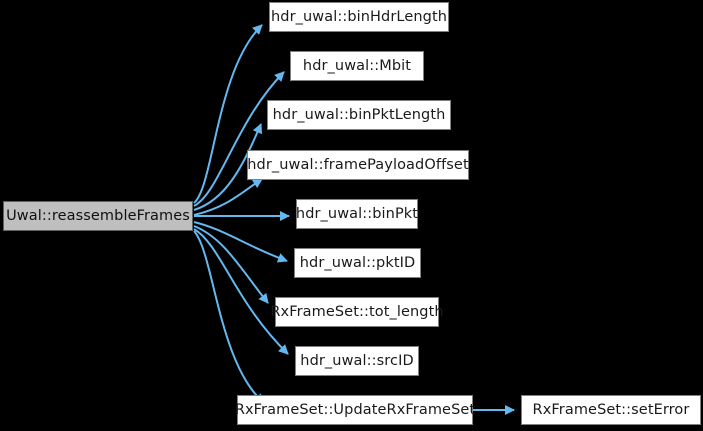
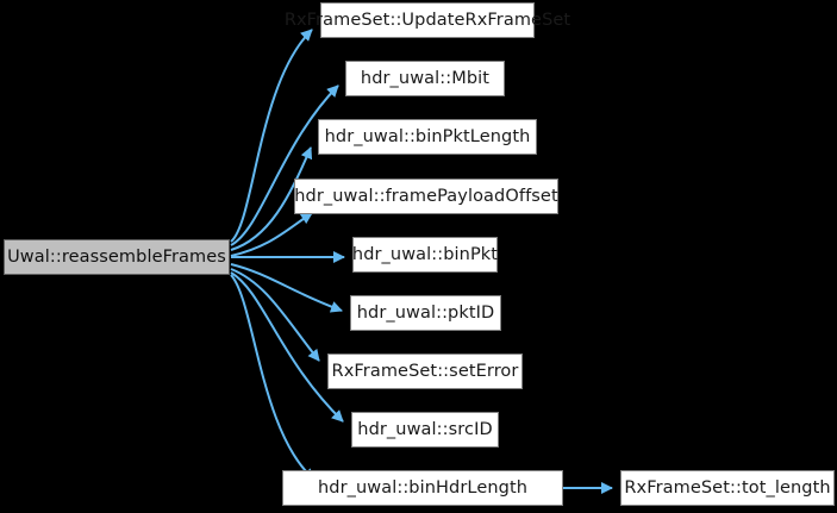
  Uwal::reassembleFrames
- hdr_uwal::binHdrLength
+ RxFrameSet::UpdateRxFrameSet
  hdr_uwal::Mbit
  hdr_uwal::binPktLength
  hdr_uwal::framePayloadOffset
  hdr_uwal::binPkt
  hdr_uwal::pktID
- RxFrameSet::tot_length
+ RxFrameSet::setError
  hdr_uwal::srcID
- RxFrameSet::UpdateRxFrameSet
+ hdr_uwal::binHdrLength
- RxFrameSet::setError
+ RxFrameSet::tot_length
